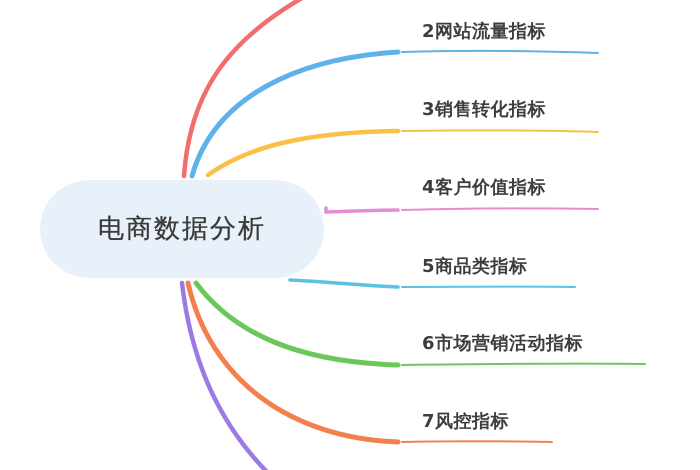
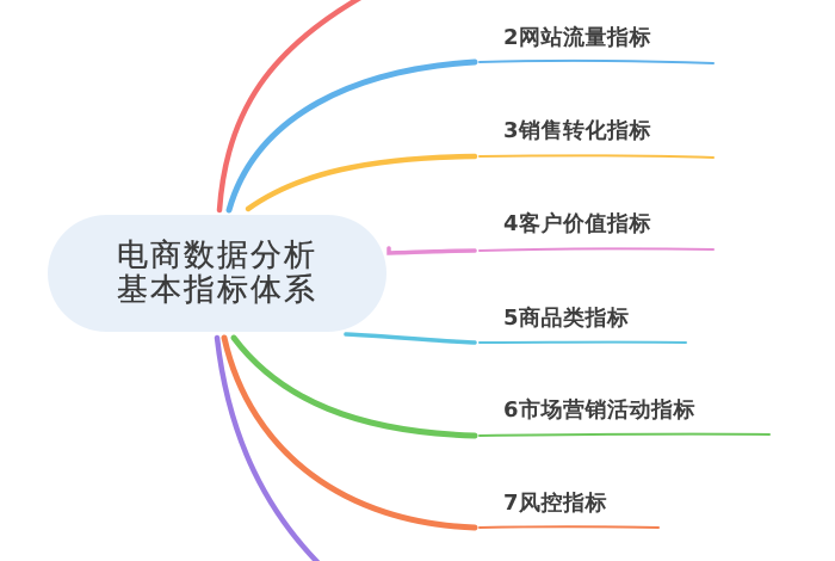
  电商数据分析
+ 基本指标体系
  2网站流量指标
  3销售转化指标
  4客户价值指标
  5商品类指标
  6市场营销活动指标
  7风控指标
